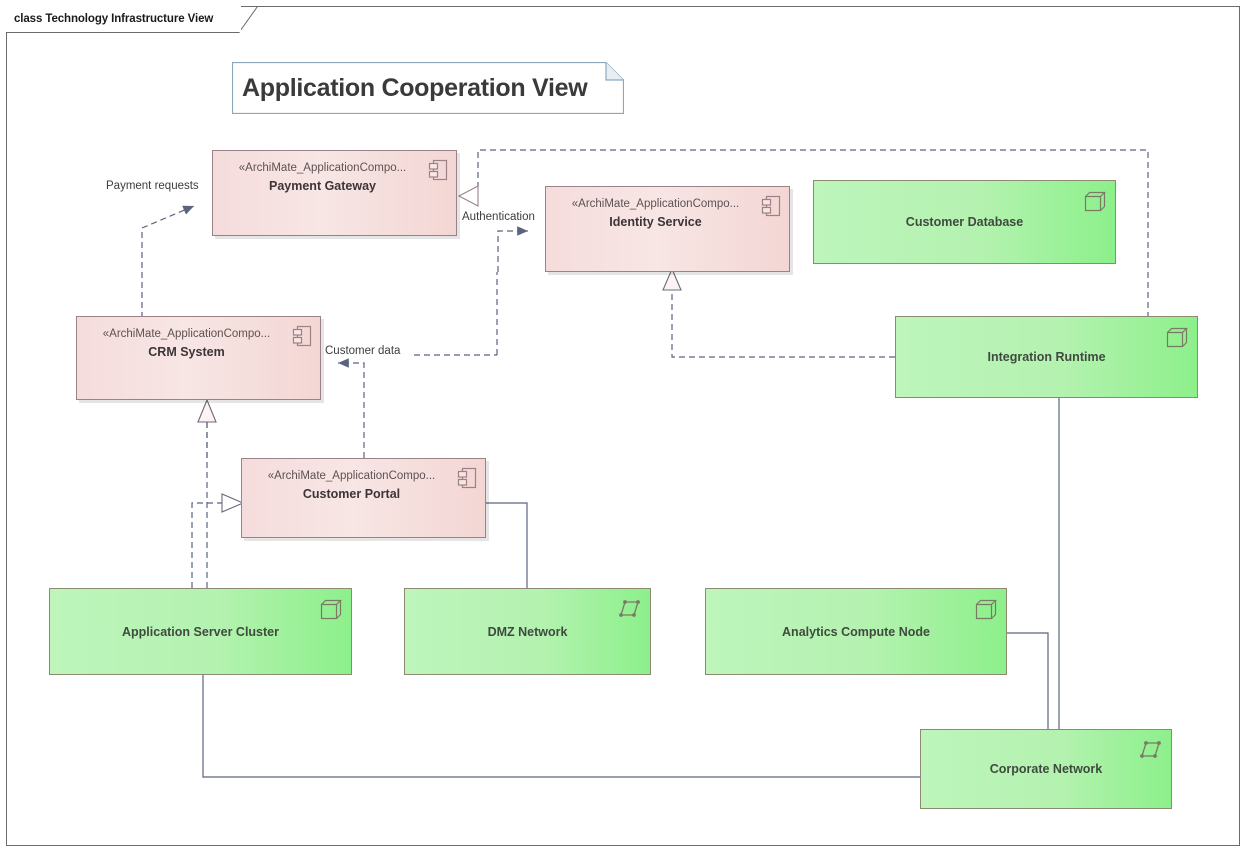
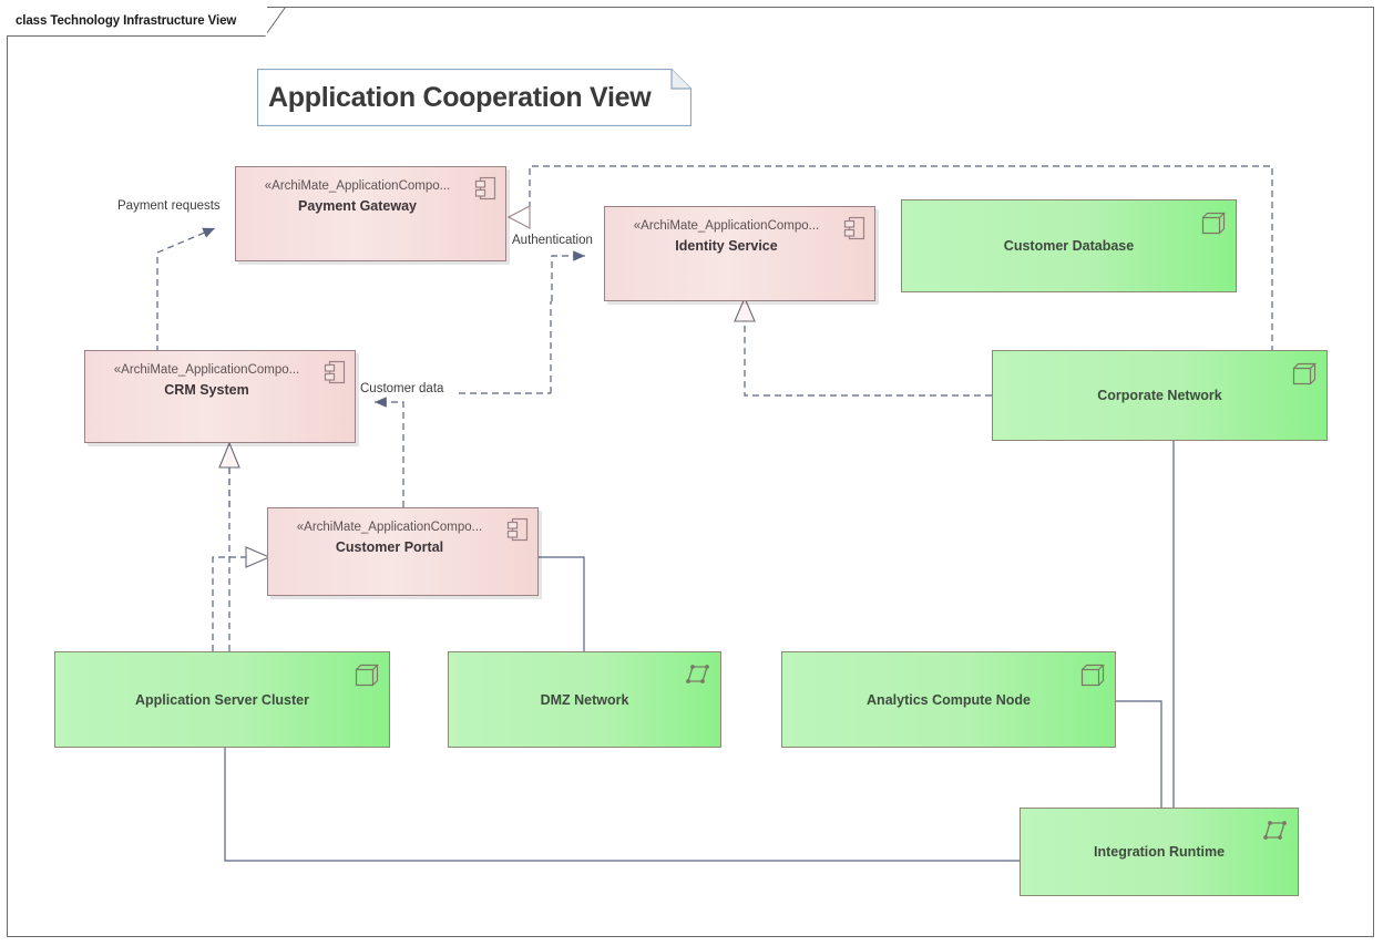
  class Technology Infrastructure View
  Application Cooperation View
  «ArchiMate_ApplicationCompo...
  Payment Gateway
  «ArchiMate_ApplicationCompo...
  Identity Service
  «ArchiMate_ApplicationCompo...
  CRM System
  «ArchiMate_ApplicationCompo...
  Customer Portal
  Customer Database
- Integration Runtime
+ Corporate Network
  Application Server Cluster
  DMZ Network
  Analytics Compute Node
- Corporate Network
+ Integration Runtime
  Payment requests
  Authentication
  Customer data
